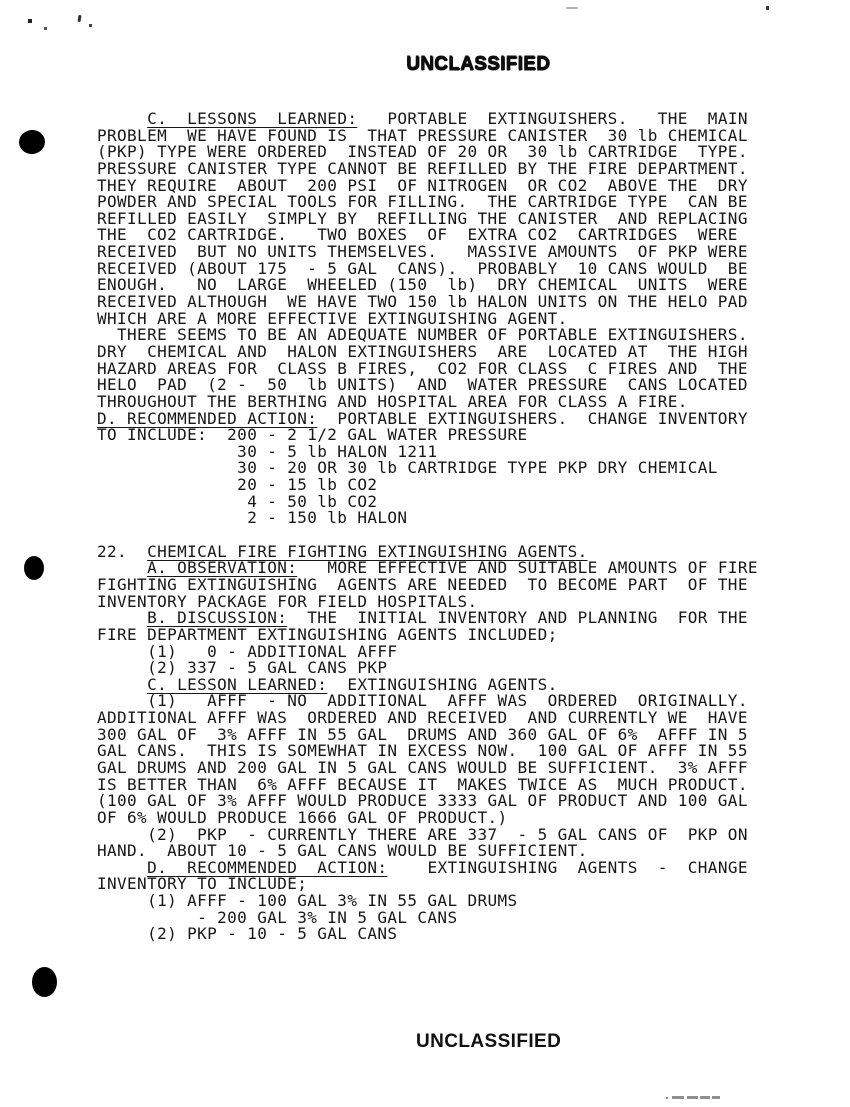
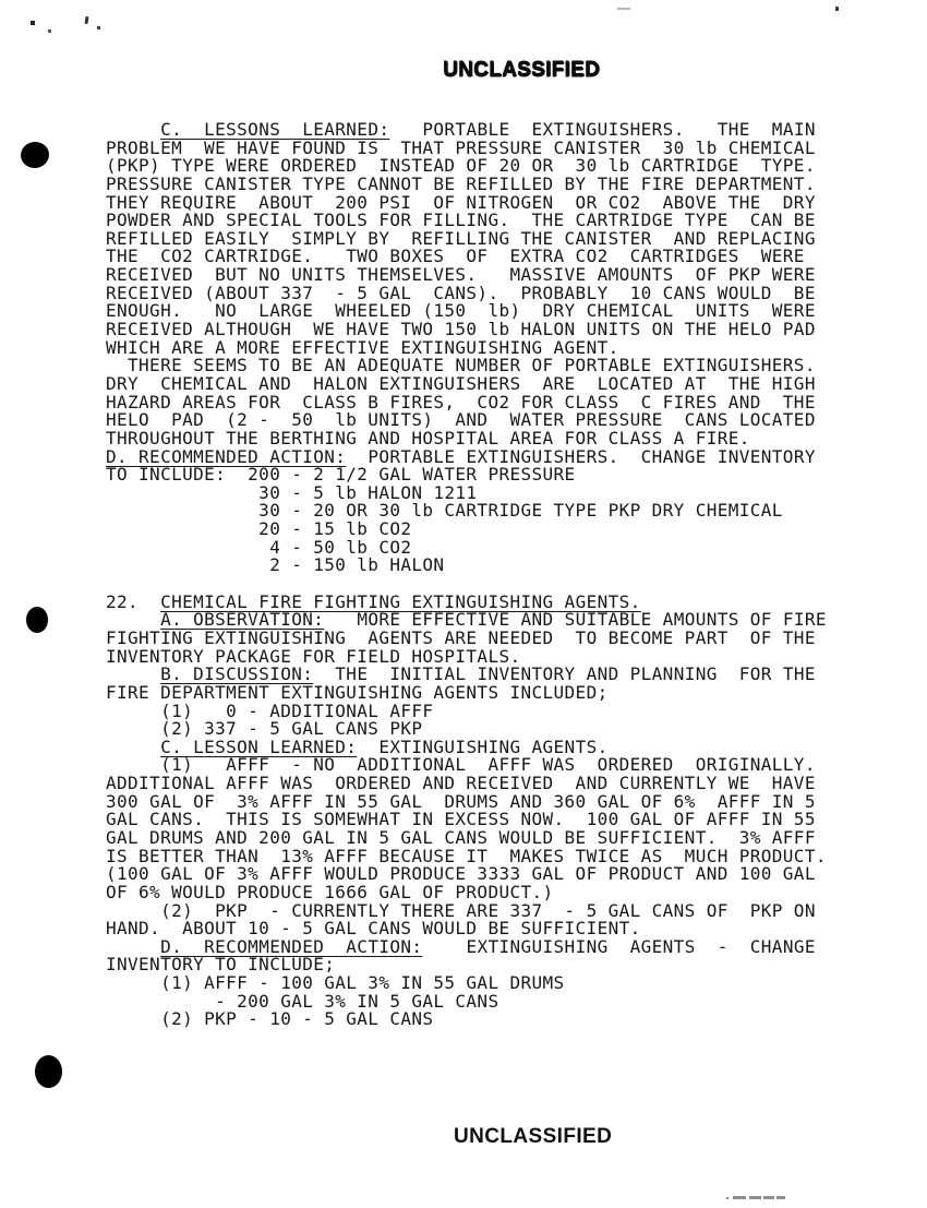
  UNCLASSIFIED
  C. LESSONS LEARNED: PORTABLE EXTINGUISHERS. THE MAIN
  PROBLEM WE HAVE FOUND IS THAT PRESSURE CANISTER 30 lb CHEMICAL
  (PKP) TYPE WERE ORDERED INSTEAD OF 20 OR 30 lb CARTRIDGE TYPE.
  PRESSURE CANISTER TYPE CANNOT BE REFILLED BY THE FIRE DEPARTMENT.
  THEY REQUIRE ABOUT 200 PSI OF NITROGEN OR CO2 ABOVE THE DRY
  POWDER AND SPECIAL TOOLS FOR FILLING. THE CARTRIDGE TYPE CAN BE
  REFILLED EASILY SIMPLY BY REFILLING THE CANISTER AND REPLACING
  THE CO2 CARTRIDGE. TWO BOXES OF EXTRA CO2 CARTRIDGES WERE
  RECEIVED BUT NO UNITS THEMSELVES. MASSIVE AMOUNTS OF PKP WERE
- RECEIVED (ABOUT 175 - 5 GAL CANS). PROBABLY 10 CANS WOULD BE
+ RECEIVED (ABOUT 337 - 5 GAL CANS). PROBABLY 10 CANS WOULD BE
  ENOUGH. NO LARGE WHEELED (150 lb) DRY CHEMICAL UNITS WERE
  RECEIVED ALTHOUGH WE HAVE TWO 150 lb HALON UNITS ON THE HELO PAD
  WHICH ARE A MORE EFFECTIVE EXTINGUISHING AGENT.
  THERE SEEMS TO BE AN ADEQUATE NUMBER OF PORTABLE EXTINGUISHERS.
  DRY CHEMICAL AND HALON EXTINGUISHERS ARE LOCATED AT THE HIGH
  HAZARD AREAS FOR CLASS B FIRES, CO2 FOR CLASS C FIRES AND THE
  HELO PAD (2 - 50 lb UNITS) AND WATER PRESSURE CANS LOCATED
  THROUGHOUT THE BERTHING AND HOSPITAL AREA FOR CLASS A FIRE.
  D. RECOMMENDED ACTION: PORTABLE EXTINGUISHERS. CHANGE INVENTORY
  TO INCLUDE: 200 - 2 1/2 GAL WATER PRESSURE
  30 - 5 lb HALON 1211
  30 - 20 OR 30 lb CARTRIDGE TYPE PKP DRY CHEMICAL
  20 - 15 lb CO2
  4 - 50 lb CO2
  2 - 150 lb HALON
  22. CHEMICAL FIRE FIGHTING EXTINGUISHING AGENTS.
  A. OBSERVATION: MORE EFFECTIVE AND SUITABLE AMOUNTS OF FIRE
  FIGHTING EXTINGUISHING AGENTS ARE NEEDED TO BECOME PART OF THE
  INVENTORY PACKAGE FOR FIELD HOSPITALS.
  B. DISCUSSION: THE INITIAL INVENTORY AND PLANNING FOR THE
  FIRE DEPARTMENT EXTINGUISHING AGENTS INCLUDED;
  (1) 0 - ADDITIONAL AFFF
  (2) 337 - 5 GAL CANS PKP
  C. LESSON LEARNED: EXTINGUISHING AGENTS.
  (1) AFFF - NO ADDITIONAL AFFF WAS ORDERED ORIGINALLY.
  ADDITIONAL AFFF WAS ORDERED AND RECEIVED AND CURRENTLY WE HAVE
  300 GAL OF 3% AFFF IN 55 GAL DRUMS AND 360 GAL OF 6% AFFF IN 5
  GAL CANS. THIS IS SOMEWHAT IN EXCESS NOW. 100 GAL OF AFFF IN 55
  GAL DRUMS AND 200 GAL IN 5 GAL CANS WOULD BE SUFFICIENT. 3% AFFF
- IS BETTER THAN 6% AFFF BECAUSE IT MAKES TWICE AS MUCH PRODUCT.
+ IS BETTER THAN 13% AFFF BECAUSE IT MAKES TWICE AS MUCH PRODUCT.
  (100 GAL OF 3% AFFF WOULD PRODUCE 3333 GAL OF PRODUCT AND 100 GAL
  OF 6% WOULD PRODUCE 1666 GAL OF PRODUCT.)
  (2) PKP - CURRENTLY THERE ARE 337 - 5 GAL CANS OF PKP ON
  HAND. ABOUT 10 - 5 GAL CANS WOULD BE SUFFICIENT.
  D. RECOMMENDED ACTION: EXTINGUISHING AGENTS - CHANGE
  INVENTORY TO INCLUDE;
  (1) AFFF - 100 GAL 3% IN 55 GAL DRUMS
  - 200 GAL 3% IN 5 GAL CANS
  (2) PKP - 10 - 5 GAL CANS
  UNCLASSIFIED
